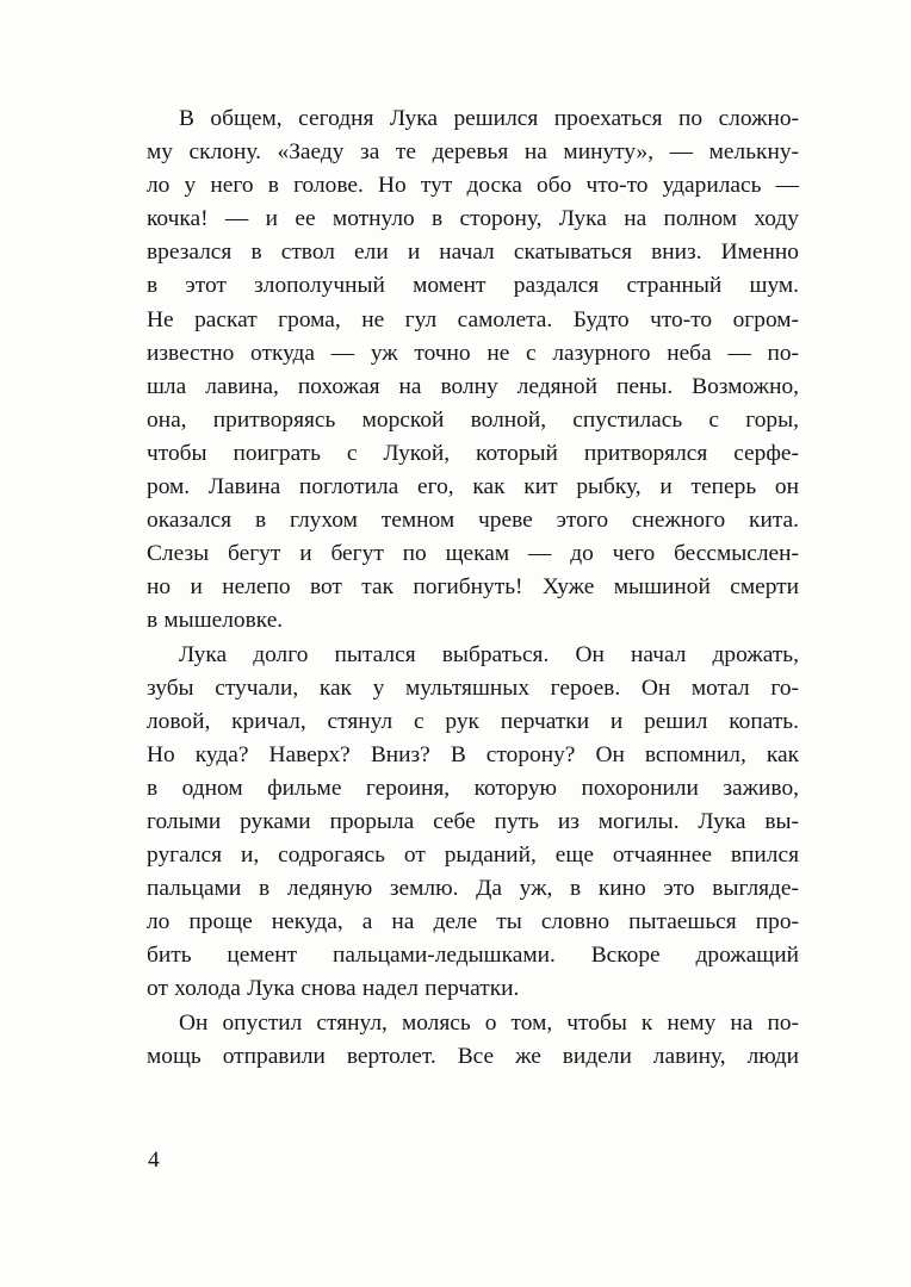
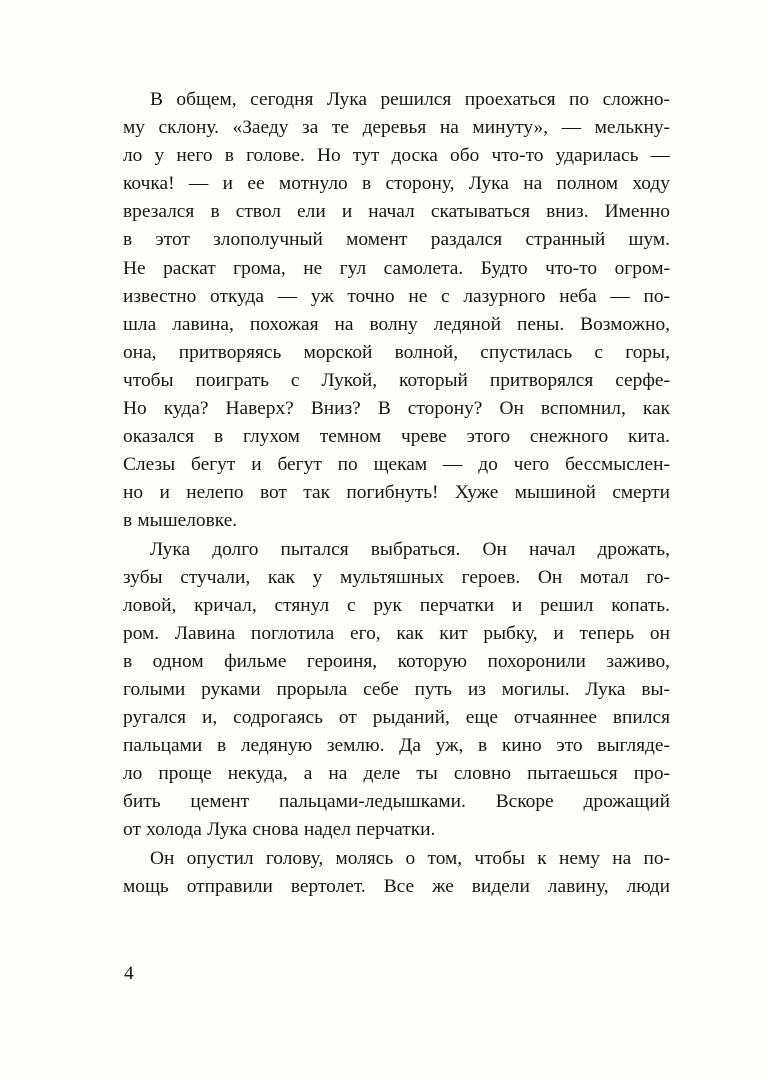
  В общем, сегодня Лука решился проехаться по сложно-
  му склону. «Заеду за те деревья на минуту», — мелькну-
  ло у него в голове. Но тут доска обо что-то ударилась —
  кочка! — и ее мотнуло в сторону, Лука на полном ходу
  врезался в ствол ели и начал скатываться вниз. Именно
  в этот злополучный момент раздался странный шум.
  Не раскат грома, не гул самолета. Будто что-то огром-
  известно откуда — уж точно не с лазурного неба — по-
  шла лавина, похожая на волну ледяной пены. Возможно,
  она, притворяясь морской волной, спустилась с горы,
  чтобы поиграть с Лукой, который притворялся серфе-
- ром. Лавина поглотила его, как кит рыбку, и теперь он
+ Но куда? Наверх? Вниз? В сторону? Он вспомнил, как
  оказался в глухом темном чреве этого снежного кита.
  Слезы бегут и бегут по щекам — до чего бессмыслен-
  но и нелепо вот так погибнуть! Хуже мышиной смерти
  в мышеловке.
  Лука долго пытался выбраться. Он начал дрожать,
  зубы стучали, как у мультяшных героев. Он мотал го-
  ловой, кричал, стянул с рук перчатки и решил копать.
- Но куда? Наверх? Вниз? В сторону? Он вспомнил, как
+ ром. Лавина поглотила его, как кит рыбку, и теперь он
  в одном фильме героиня, которую похоронили заживо,
  голыми руками прорыла себе путь из могилы. Лука вы-
  ругался и, содрогаясь от рыданий, еще отчаяннее впился
  пальцами в ледяную землю. Да уж, в кино это выгляде-
  ло проще некуда, а на деле ты словно пытаешься про-
  бить цемент пальцами-ледышками. Вскоре дрожащий
  от холода Лука снова надел перчатки.
- Он опустил стянул, молясь о том, чтобы к нему на по-
+ Он опустил голову, молясь о том, чтобы к нему на по-
  мощь отправили вертолет. Все же видели лавину, люди
  4
